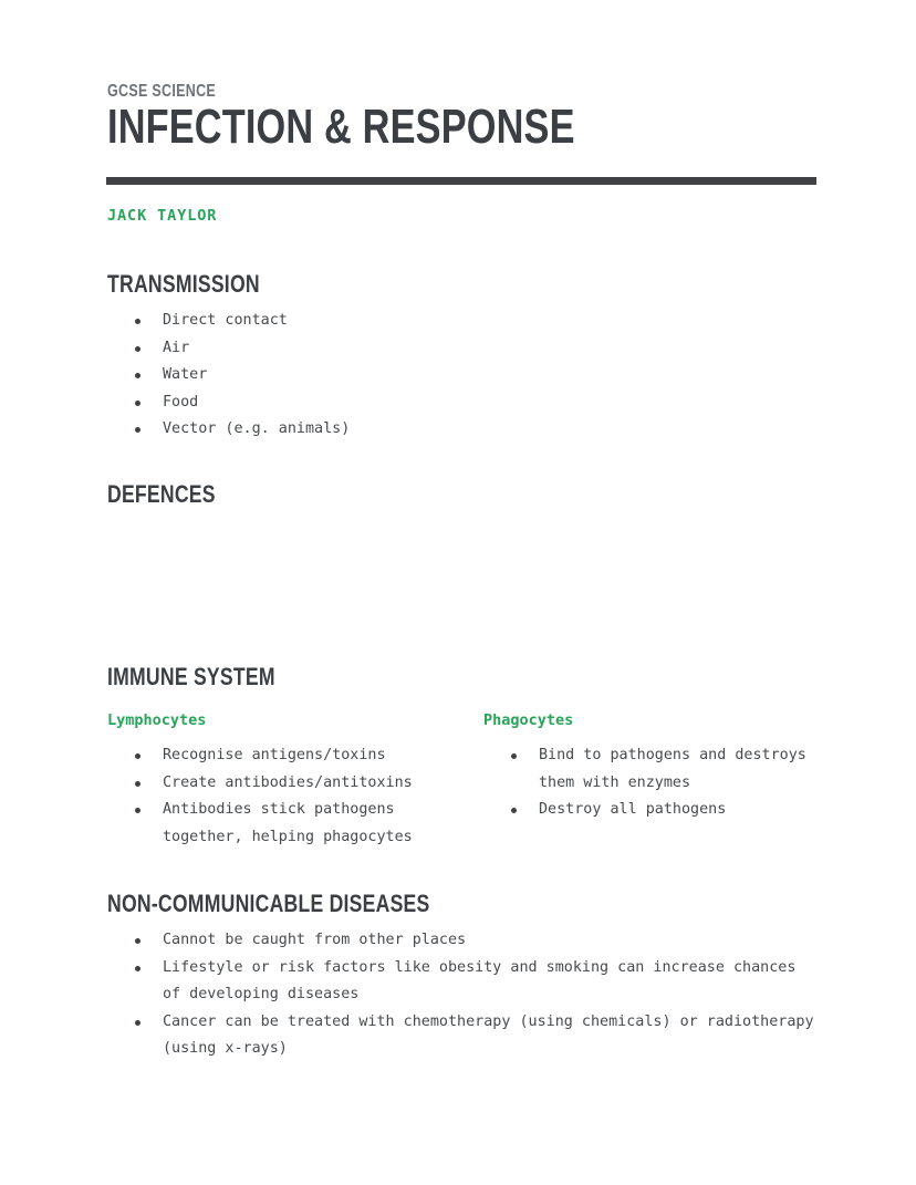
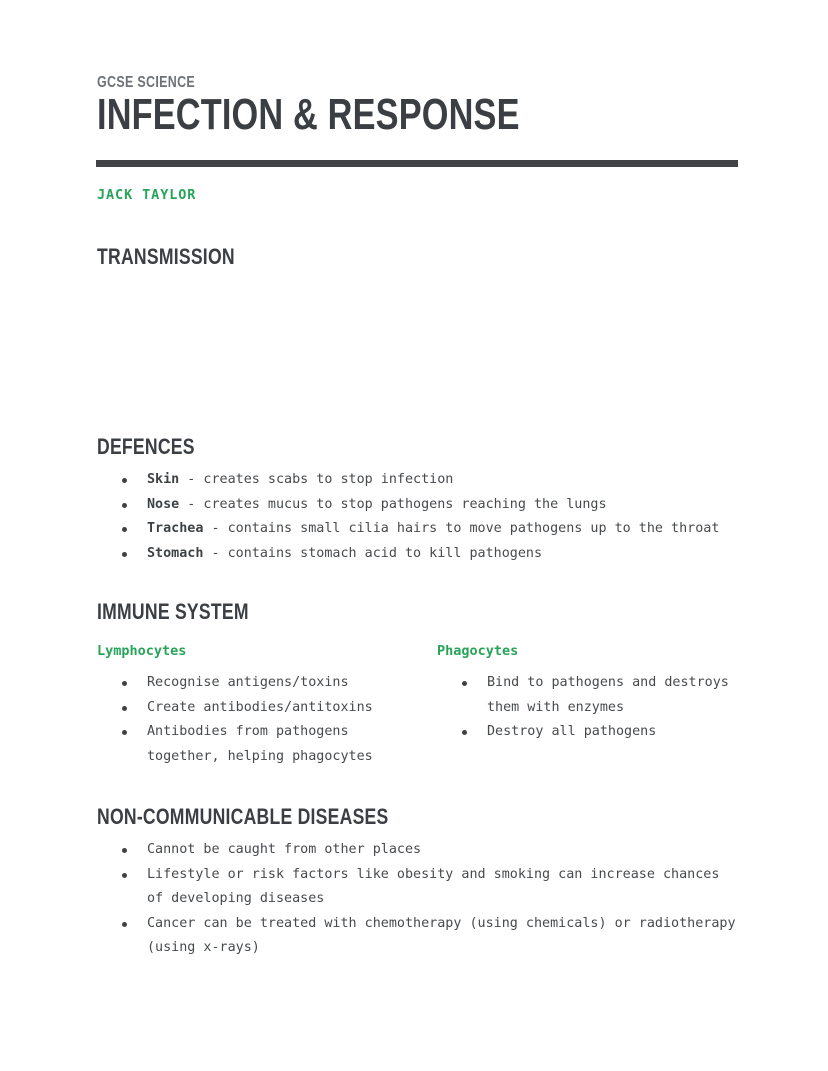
  GCSE SCIENCE
  INFECTION & RESPONSE
  JACK TAYLOR
  TRANSMISSION
- Direct contact
- Air
- Water
- Food
- Vector (e.g. animals)
  DEFENCES
+ Skin - creates scabs to stop infection
+ Nose - creates mucus to stop pathogens reaching the lungs
+ Trachea - contains small cilia hairs to move pathogens up to the throat
+ Stomach - contains stomach acid to kill pathogens
  IMMUNE SYSTEM
  Lymphocytes
  Recognise antigens/toxins
  Create antibodies/antitoxins
- Antibodies stick pathogens together, helping phagocytes
+ Antibodies from pathogens together, helping phagocytes
  Phagocytes
  Bind to pathogens and destroys them with enzymes
  Destroy all pathogens
  NON-COMMUNICABLE DISEASES
  Cannot be caught from other places
  Lifestyle or risk factors like obesity and smoking can increase chances of developing diseases
  Cancer can be treated with chemotherapy (using chemicals) or radiotherapy (using x-rays)
